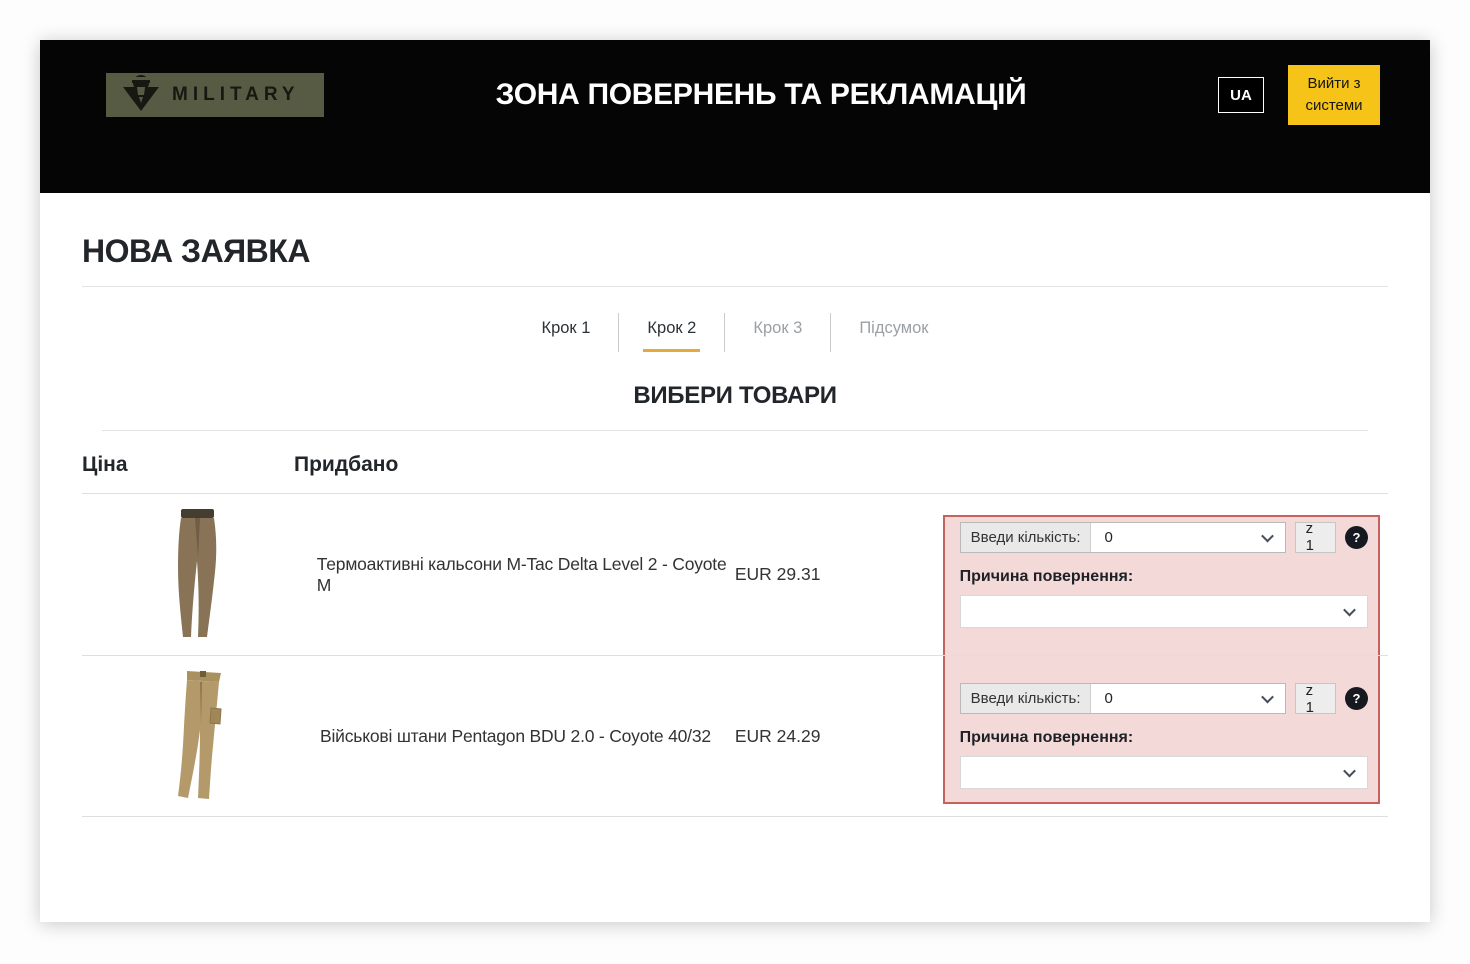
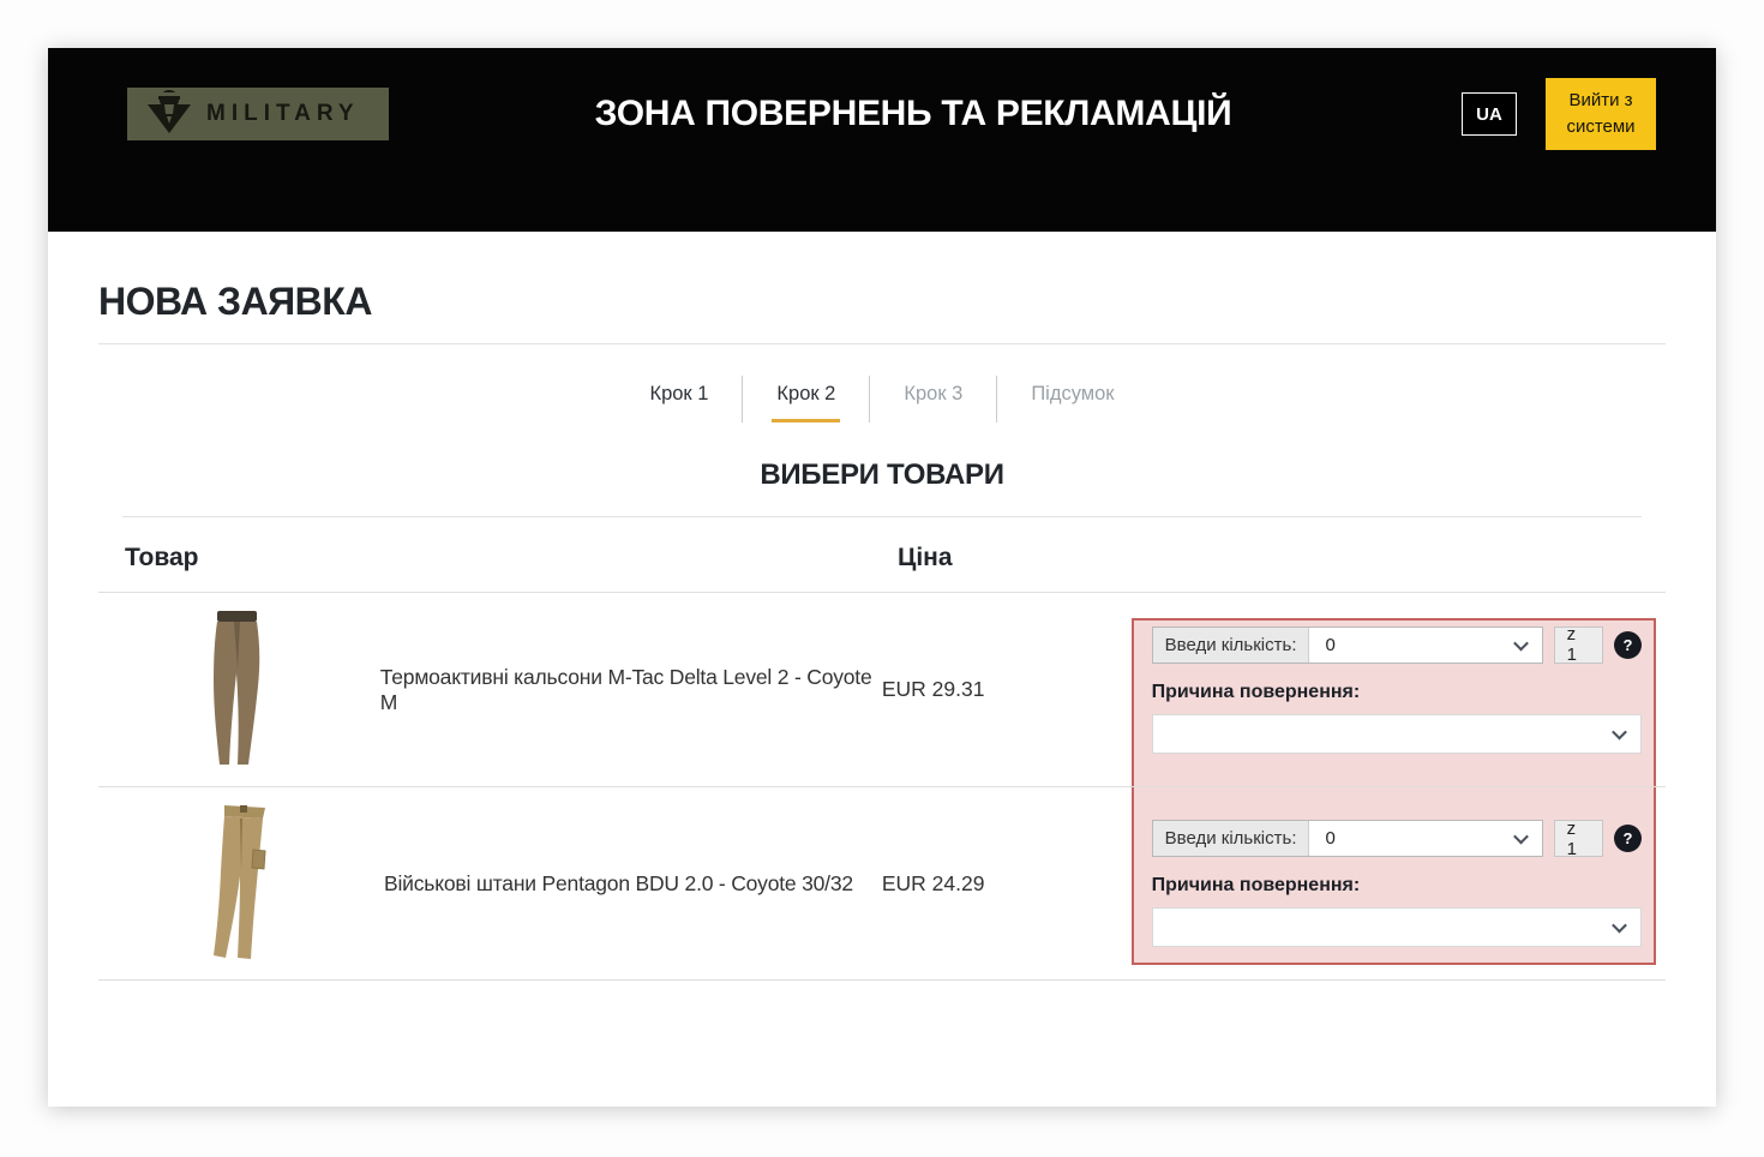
  MILITARY
  ЗОНА ПОВЕРНЕНЬ ТА РЕКЛАМАЦІЙ
  UA
  Вийти з системи
  НОВА ЗАЯВКА
  Крок 1
  Крок 2
  Крок 3
  Підсумок
  ВИБЕРИ ТОВАРИ
+ Товар
  Ціна
- Придбано
  Термоактивні кальсони M-Tac Delta Level 2 - Coyote M
  EUR 29.31
  Введи кількість:
  0
  z 1
  ?
  Причина повернення:
- Військові штани Pentagon BDU 2.0 - Coyote 40/32
+ Військові штани Pentagon BDU 2.0 - Coyote 30/32
  EUR 24.29
  Введи кількість:
  0
  z 1
  ?
  Причина повернення:
